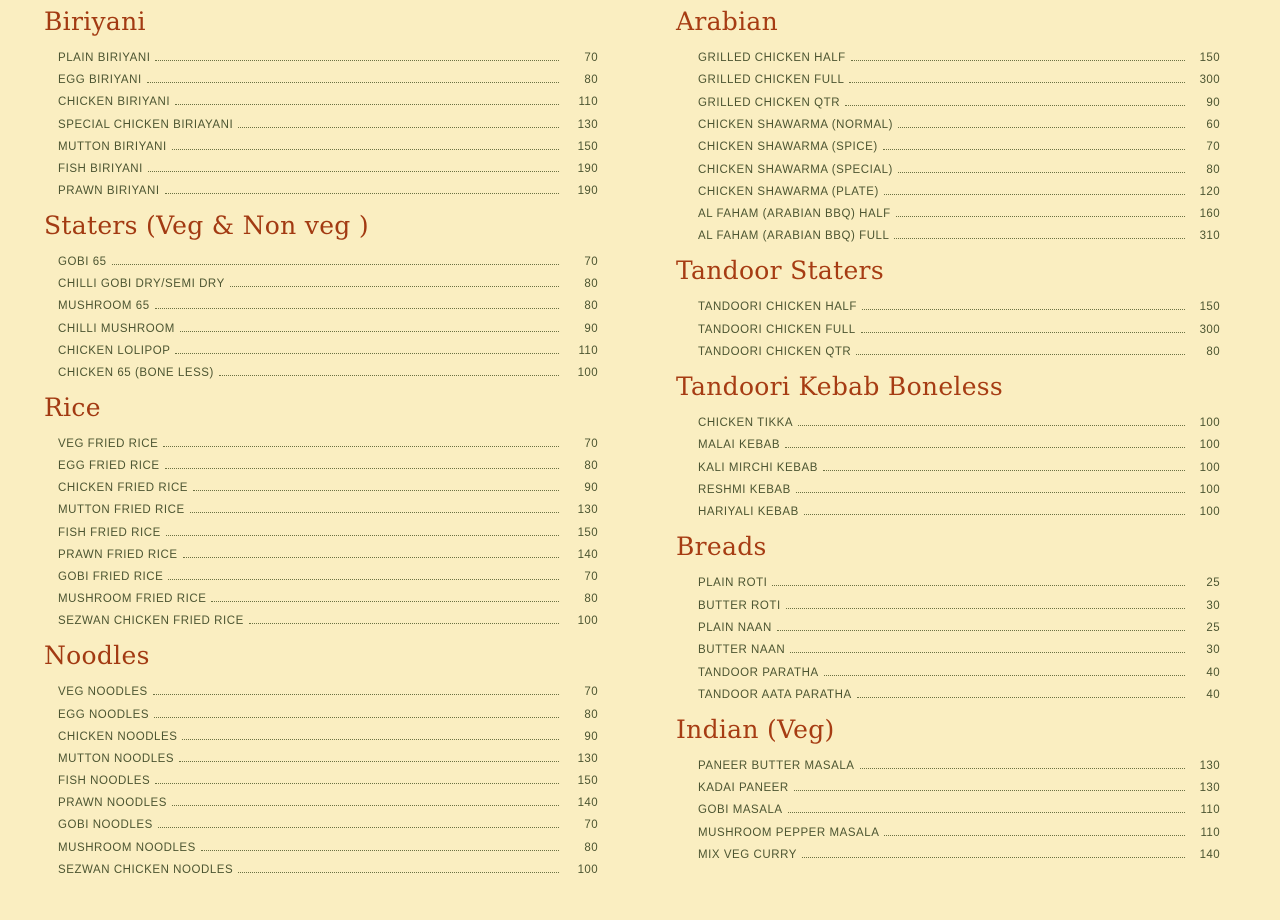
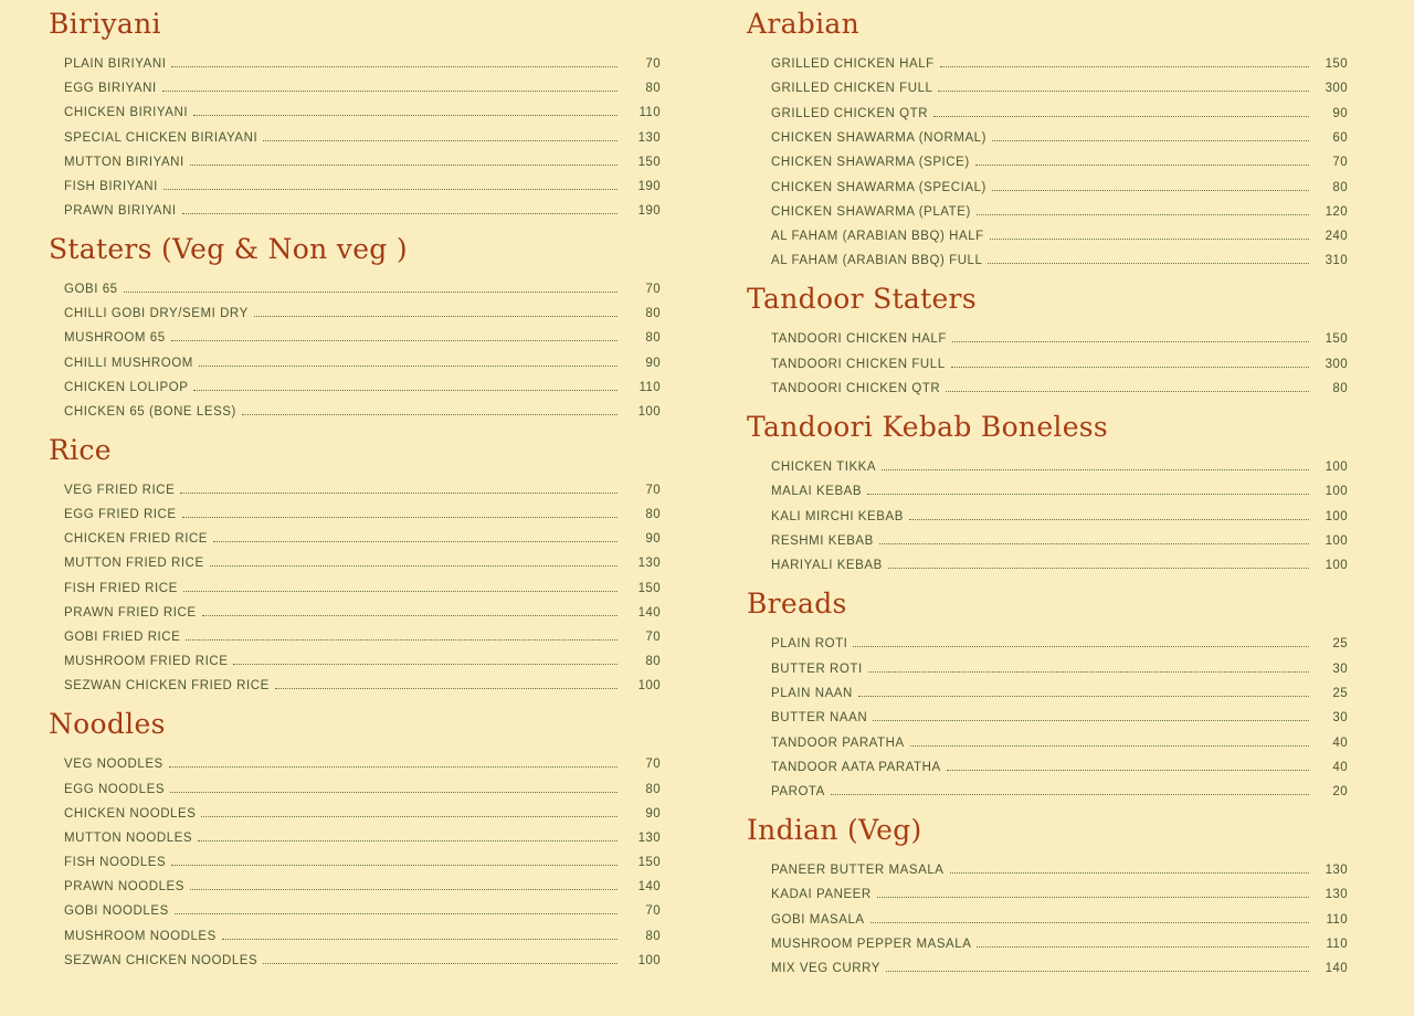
  Biriyani
  PLAIN BIRIYANI
  70
  EGG BIRIYANI
  80
  CHICKEN BIRIYANI
  110
  SPECIAL CHICKEN BIRIAYANI
  130
  MUTTON BIRIYANI
  150
  FISH BIRIYANI
  190
  PRAWN BIRIYANI
  190
  Staters (Veg & Non veg )
  GOBI 65
  70
  CHILLI GOBI DRY/SEMI DRY
  80
  MUSHROOM 65
  80
  CHILLI MUSHROOM
  90
  CHICKEN LOLIPOP
  110
  CHICKEN 65 (BONE LESS)
  100
  Rice
  VEG FRIED RICE
  70
  EGG FRIED RICE
  80
  CHICKEN FRIED RICE
  90
  MUTTON FRIED RICE
  130
  FISH FRIED RICE
  150
  PRAWN FRIED RICE
  140
  GOBI FRIED RICE
  70
  MUSHROOM FRIED RICE
  80
  SEZWAN CHICKEN FRIED RICE
  100
  Noodles
  VEG NOODLES
  70
  EGG NOODLES
  80
  CHICKEN NOODLES
  90
  MUTTON NOODLES
  130
  FISH NOODLES
  150
  PRAWN NOODLES
  140
  GOBI NOODLES
  70
  MUSHROOM NOODLES
  80
  SEZWAN CHICKEN NOODLES
  100
  Arabian
  GRILLED CHICKEN HALF
  150
  GRILLED CHICKEN FULL
  300
  GRILLED CHICKEN QTR
  90
  CHICKEN SHAWARMA (NORMAL)
  60
  CHICKEN SHAWARMA (SPICE)
  70
  CHICKEN SHAWARMA (SPECIAL)
  80
  CHICKEN SHAWARMA (PLATE)
  120
  AL FAHAM (ARABIAN BBQ) HALF
- 160
+ 240
  AL FAHAM (ARABIAN BBQ) FULL
  310
  Tandoor Staters
  TANDOORI CHICKEN HALF
  150
  TANDOORI CHICKEN FULL
  300
  TANDOORI CHICKEN QTR
  80
  Tandoori Kebab Boneless
  CHICKEN TIKKA
  100
  MALAI KEBAB
  100
  KALI MIRCHI KEBAB
  100
  RESHMI KEBAB
  100
  HARIYALI KEBAB
  100
  Breads
  PLAIN ROTI
  25
  BUTTER ROTI
  30
  PLAIN NAAN
  25
  BUTTER NAAN
  30
  TANDOOR PARATHA
  40
  TANDOOR AATA PARATHA
  40
+ PAROTA
+ 20
  Indian (Veg)
  PANEER BUTTER MASALA
  130
  KADAI PANEER
  130
  GOBI MASALA
  110
  MUSHROOM PEPPER MASALA
  110
  MIX VEG CURRY
  140
